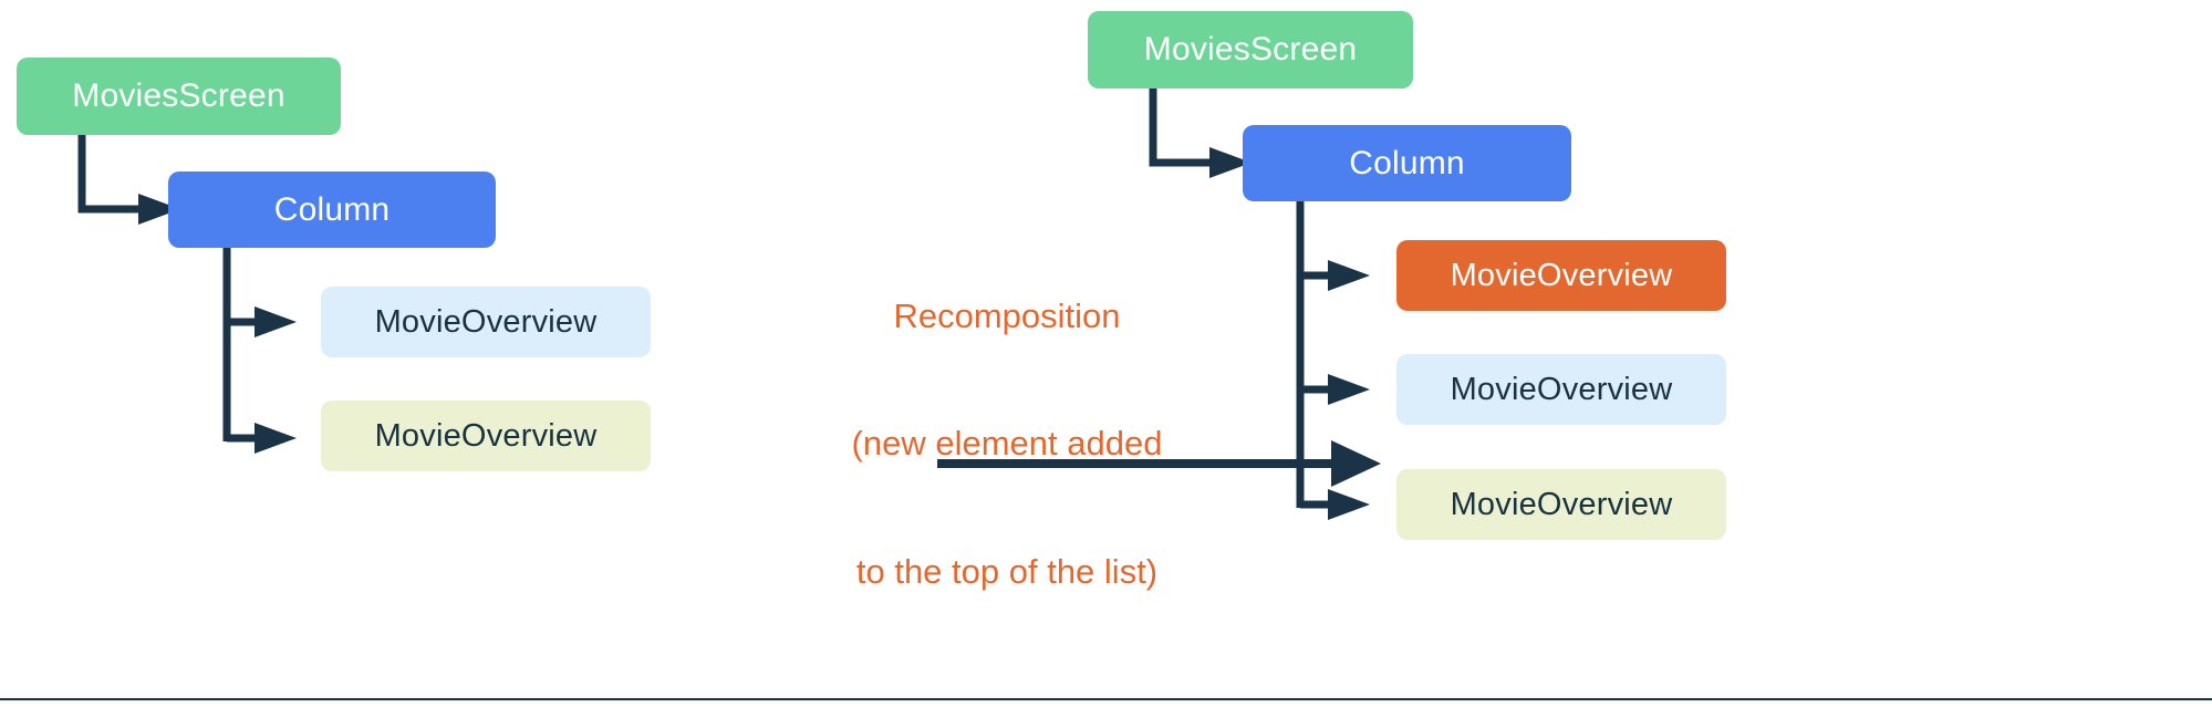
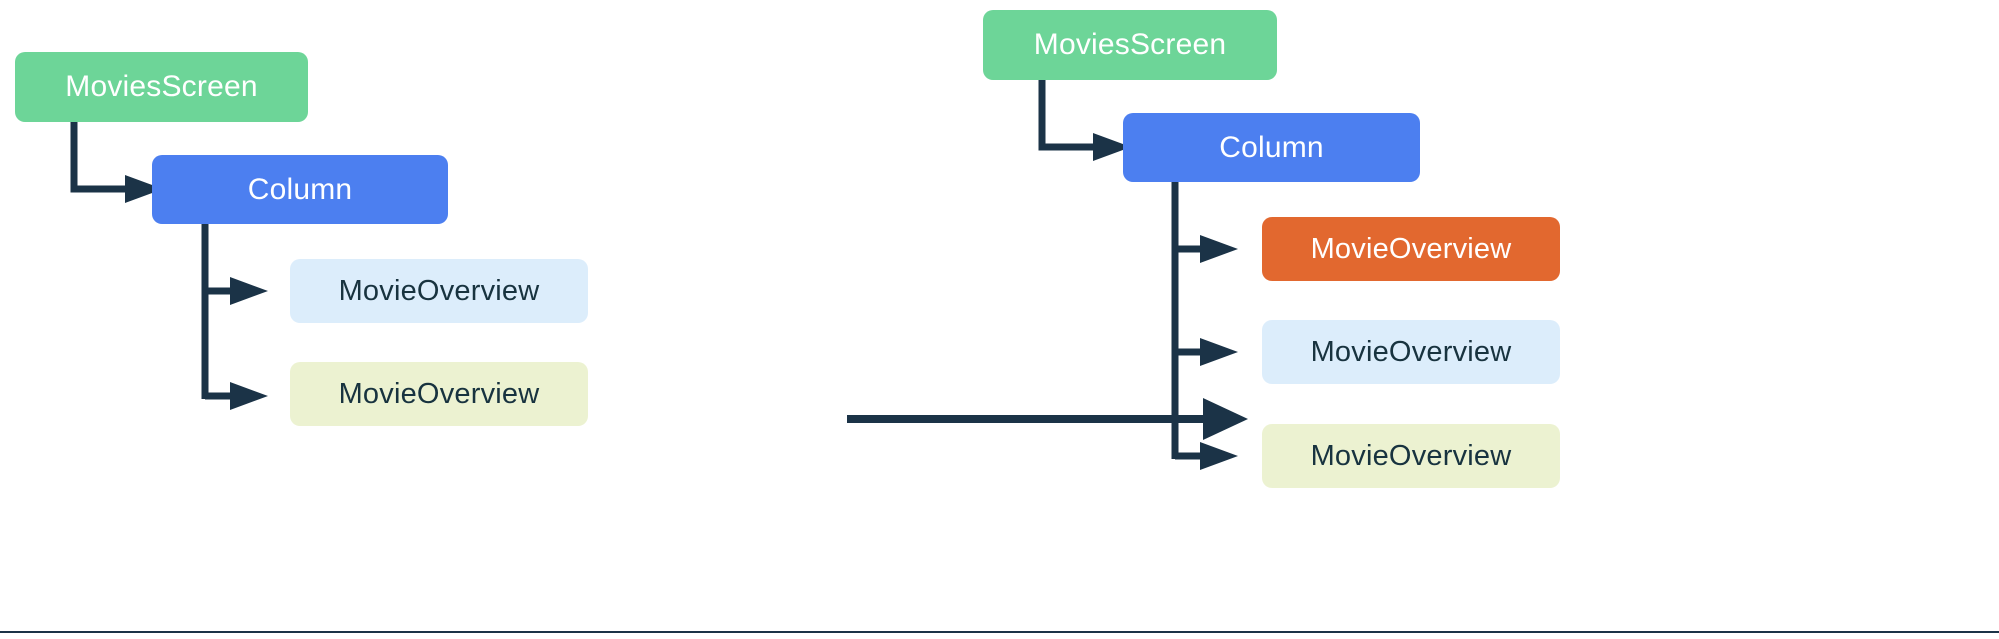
  MoviesScreen
  Column
  MovieOverview
  MovieOverview
- Recomposition
- (new element added
- to the top of the list)
  MoviesScreen
  Column
  MovieOverview
  MovieOverview
  MovieOverview
